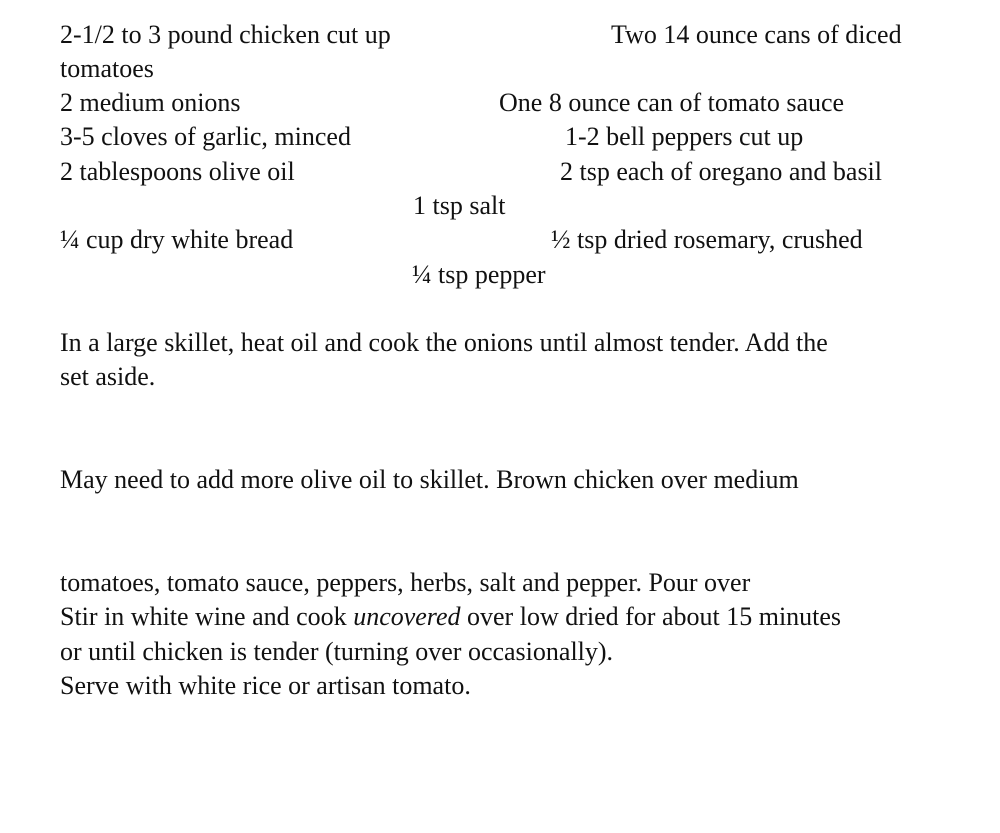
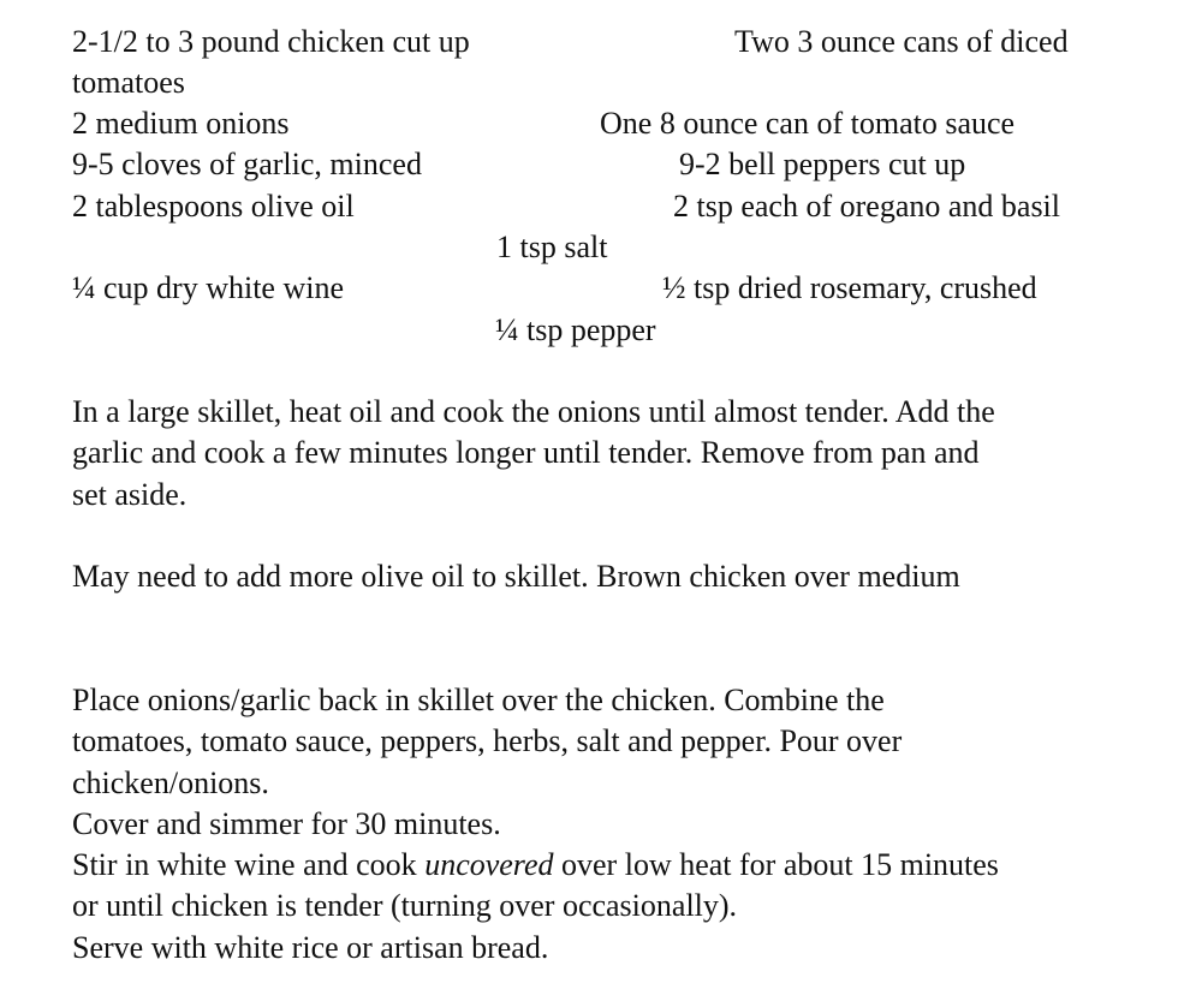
  2-1/2 to 3 pound chicken cut up
- Two 14 ounce cans of diced
+ Two 3 ounce cans of diced
  tomatoes
  2 medium onions
  One 8 ounce can of tomato sauce
- 3-5 cloves of garlic, minced
+ 9-5 cloves of garlic, minced
- 1-2 bell peppers cut up
+ 9-2 bell peppers cut up
  2 tablespoons olive oil
  2 tsp each of oregano and basil
  1 tsp salt
- ¼ cup dry white bread
+ ¼ cup dry white wine
  ½ tsp dried rosemary, crushed
  ¼ tsp pepper
  In a large skillet, heat oil and cook the onions until almost tender. Add the
+ garlic and cook a few minutes longer until tender. Remove from pan and
  set aside.
  May need to add more olive oil to skillet. Brown chicken over medium
+ Place onions/garlic back in skillet over the chicken. Combine the
  tomatoes, tomato sauce, peppers, herbs, salt and pepper. Pour over
+ chicken/onions.
+ Cover and simmer for 30 minutes.
- Stir in white wine and cook uncovered over low dried for about 15 minutes
+ Stir in white wine and cook uncovered over low heat for about 15 minutes
  or until chicken is tender (turning over occasionally).
- Serve with white rice or artisan tomato.
+ Serve with white rice or artisan bread.
